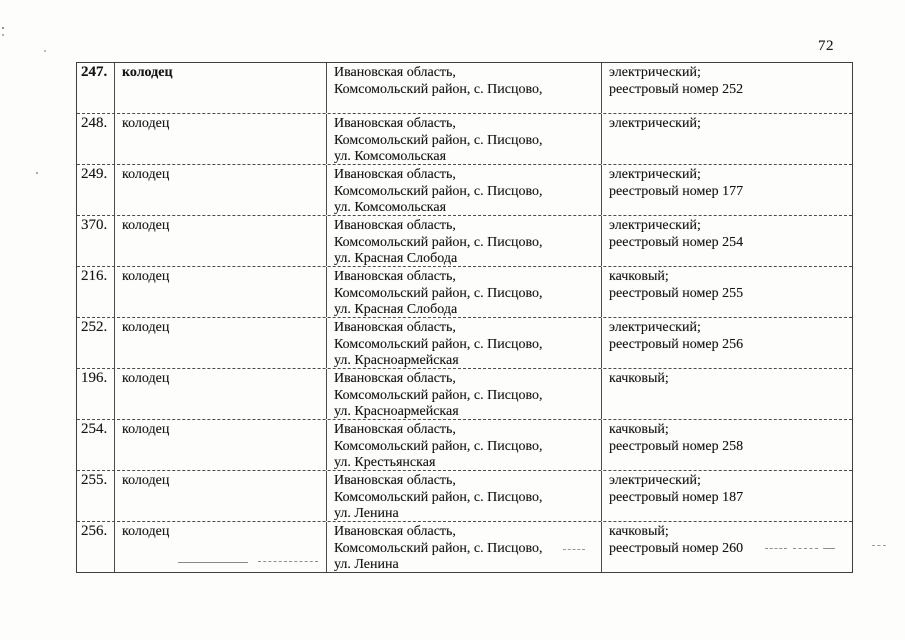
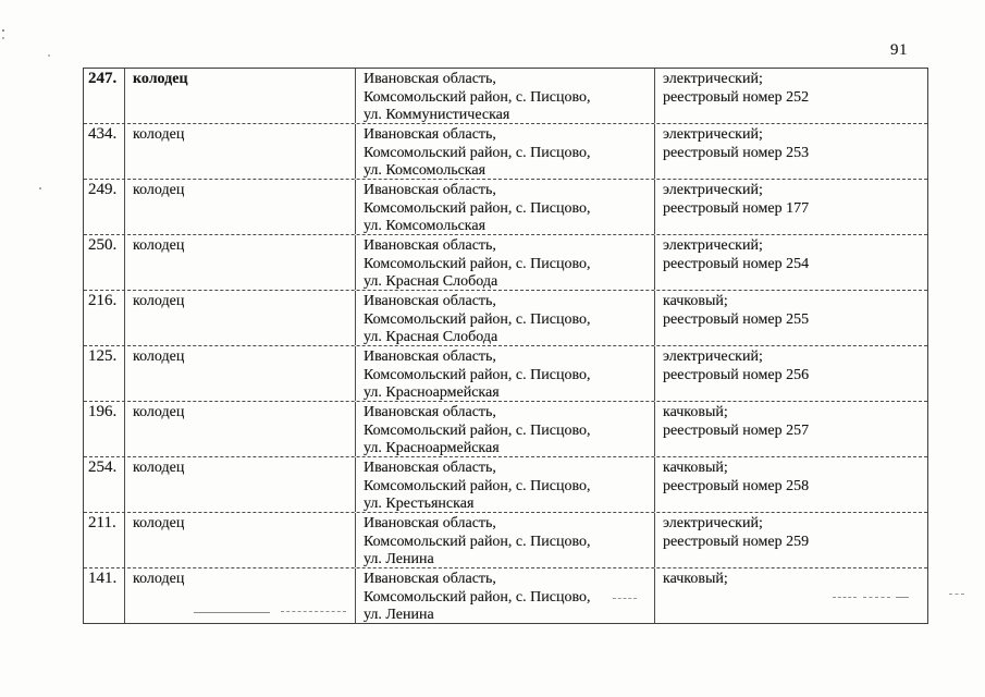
- 72
+ 91
  247.
  колодец
  Ивановская область,
  Комсомольский район, с. Писцово,
+ ул. Коммунистическая
  электрический;
  реестровый номер 252
- 248.
+ 434.
  колодец
  Ивановская область,
  Комсомольский район, с. Писцово,
  ул. Комсомольская
  электрический;
+ реестровый номер 253
  249.
  колодец
  Ивановская область,
  Комсомольский район, с. Писцово,
  ул. Комсомольская
  электрический;
  реестровый номер 177
- 370.
+ 250.
  колодец
  Ивановская область,
  Комсомольский район, с. Писцово,
  ул. Красная Слобода
  электрический;
  реестровый номер 254
  216.
  колодец
  Ивановская область,
  Комсомольский район, с. Писцово,
  ул. Красная Слобода
  качковый;
  реестровый номер 255
- 252.
+ 125.
  колодец
  Ивановская область,
  Комсомольский район, с. Писцово,
  ул. Красноармейская
  электрический;
  реестровый номер 256
  196.
  колодец
  Ивановская область,
  Комсомольский район, с. Писцово,
  ул. Красноармейская
  качковый;
+ реестровый номер 257
  254.
  колодец
  Ивановская область,
  Комсомольский район, с. Писцово,
  ул. Крестьянская
  качковый;
  реестровый номер 258
- 255.
+ 211.
  колодец
  Ивановская область,
  Комсомольский район, с. Писцово,
  ул. Ленина
  электрический;
- реестровый номер 187
+ реестровый номер 259
- 256.
+ 141.
  колодец
  Ивановская область,
  Комсомольский район, с. Писцово,
  ул. Ленина
  качковый;
- реестровый номер 260
